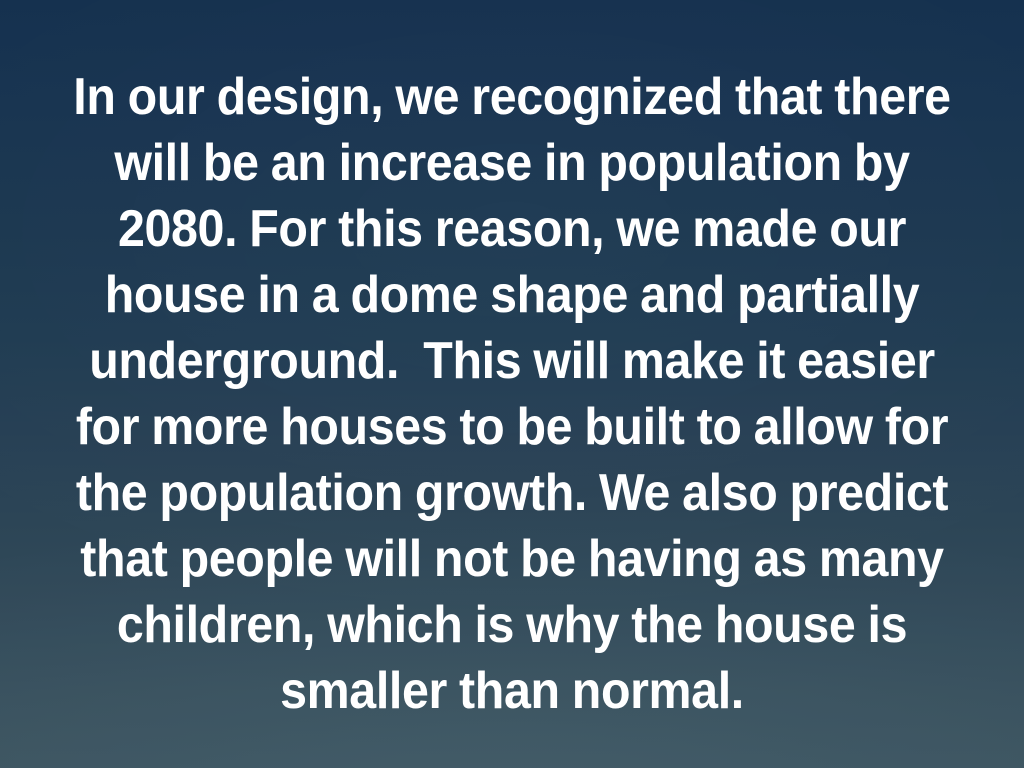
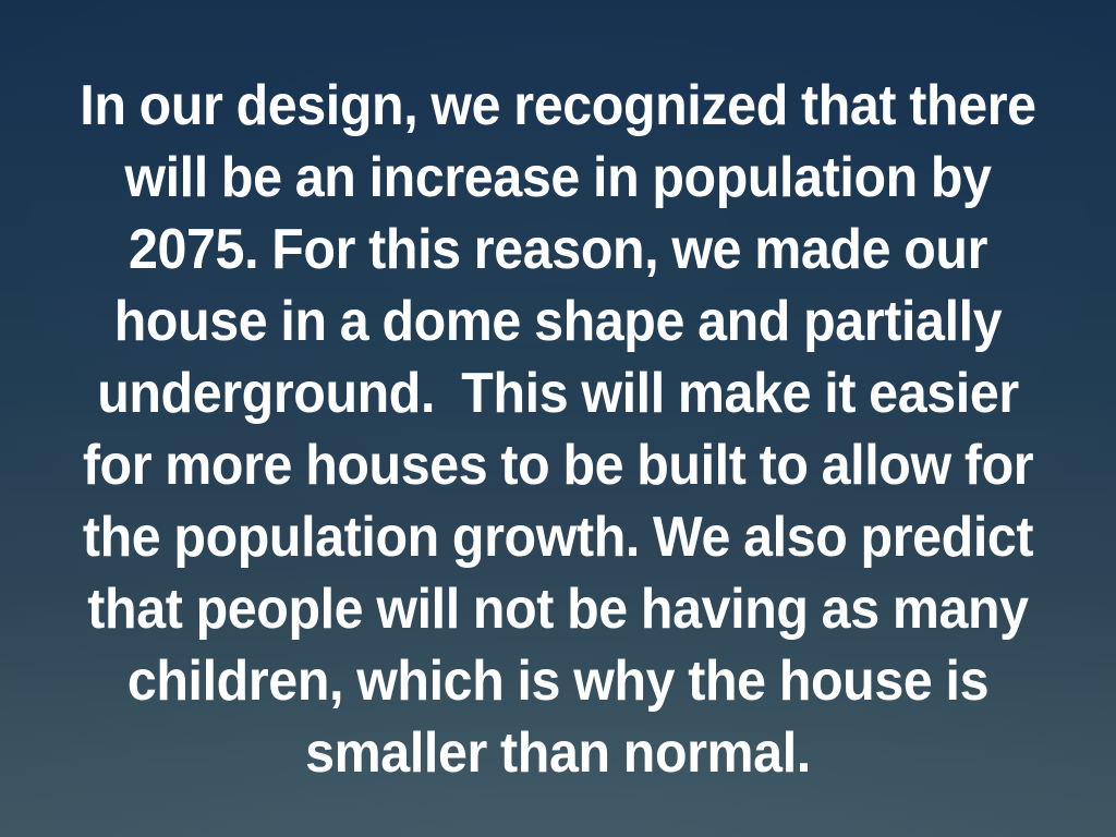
- In our design, we recognized that there will be an increase in population by 2080. For this reason, we made our house in a dome shape and partially underground. This will make it easier for more houses to be built to allow for the population growth. We also predict that people will not be having as many children, which is why the house is smaller than normal.
+ In our design, we recognized that there will be an increase in population by 2075. For this reason, we made our house in a dome shape and partially underground. This will make it easier for more houses to be built to allow for the population growth. We also predict that people will not be having as many children, which is why the house is smaller than normal.
